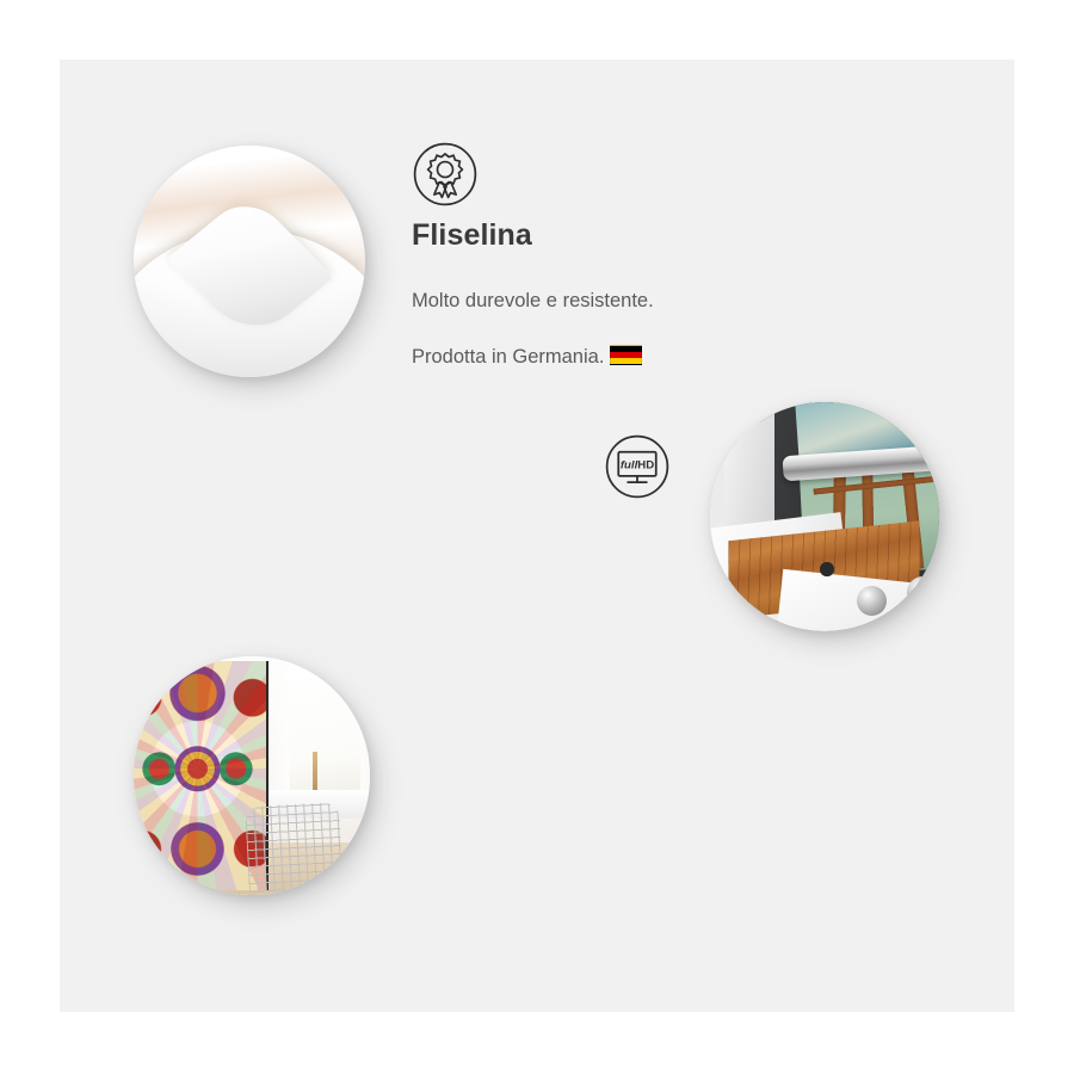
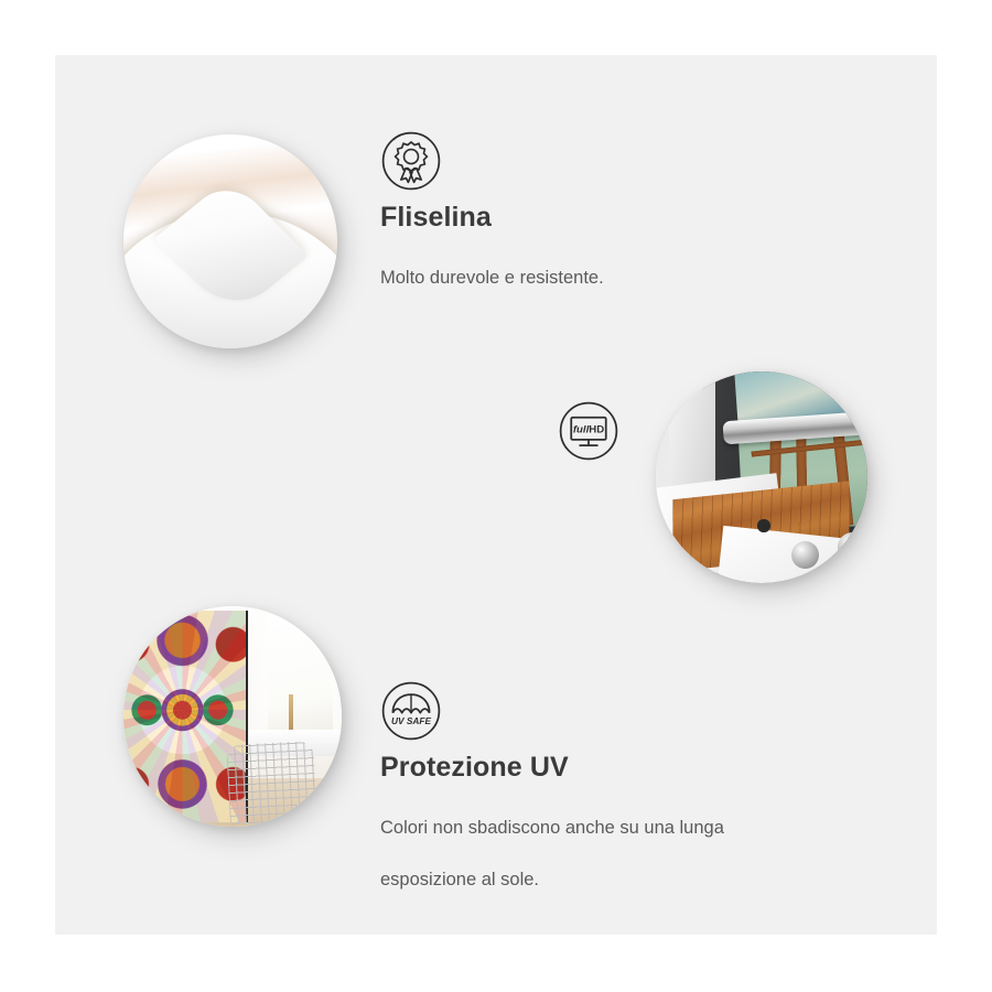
  Fliselina
  Molto durevole e resistente.
- Prodotta in Germania.
  fullHD
+ UV SAFE
+ Protezione UV
+ Colori non sbadiscono anche su una lunga
+ esposizione al sole.
